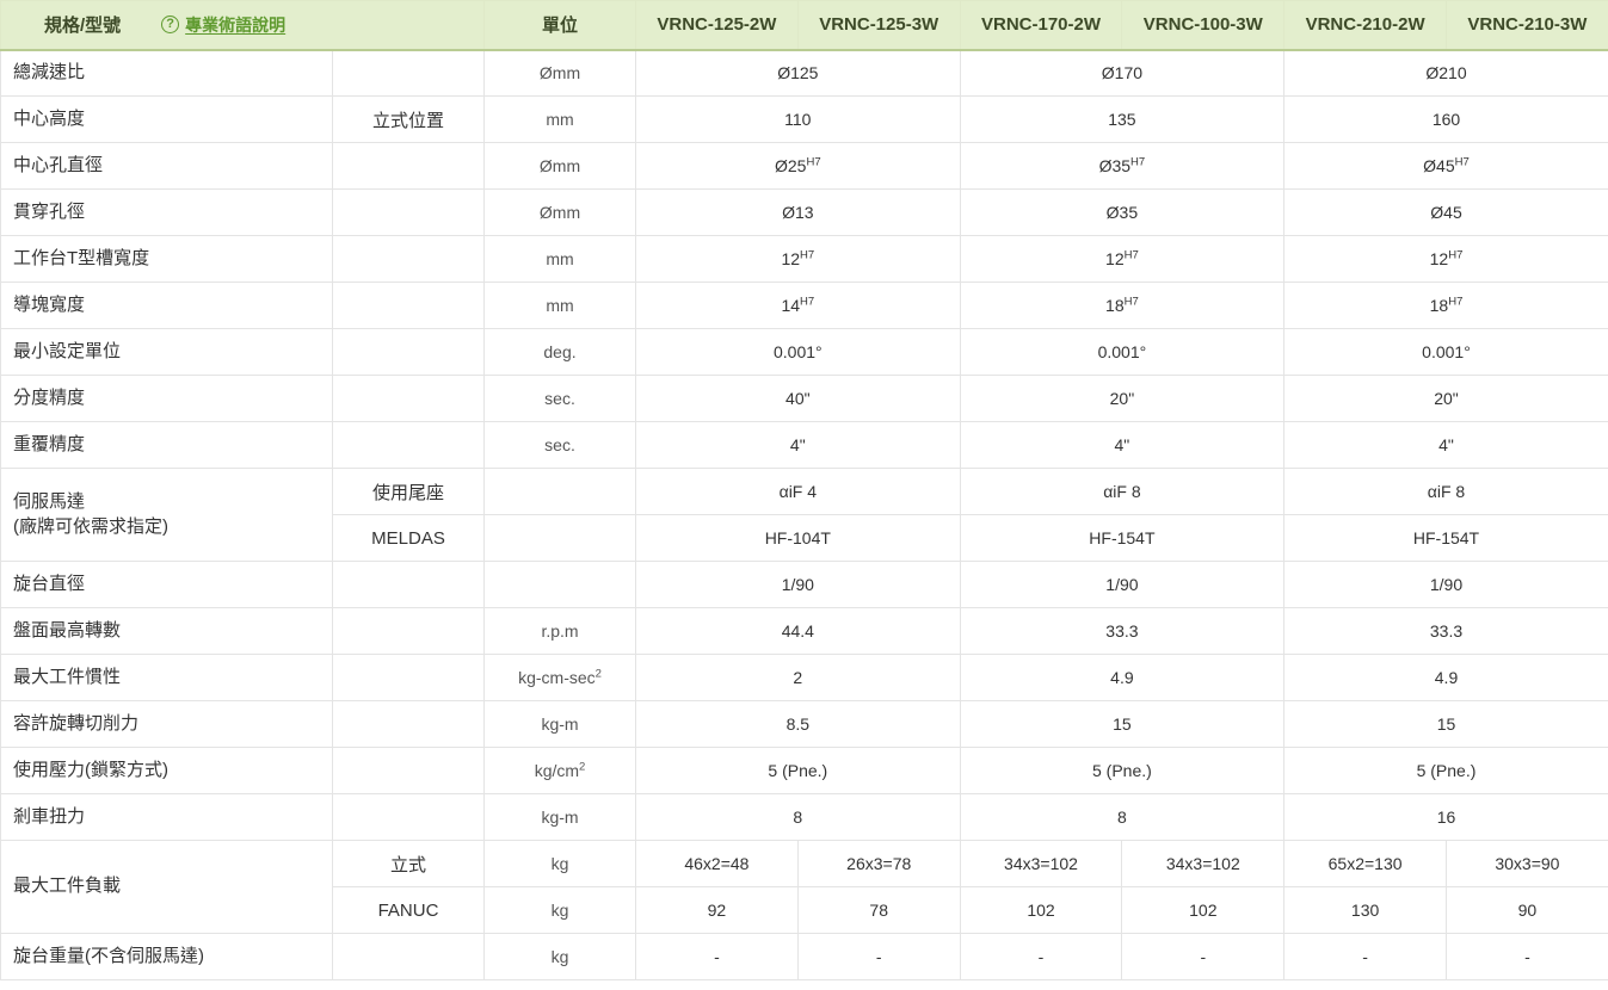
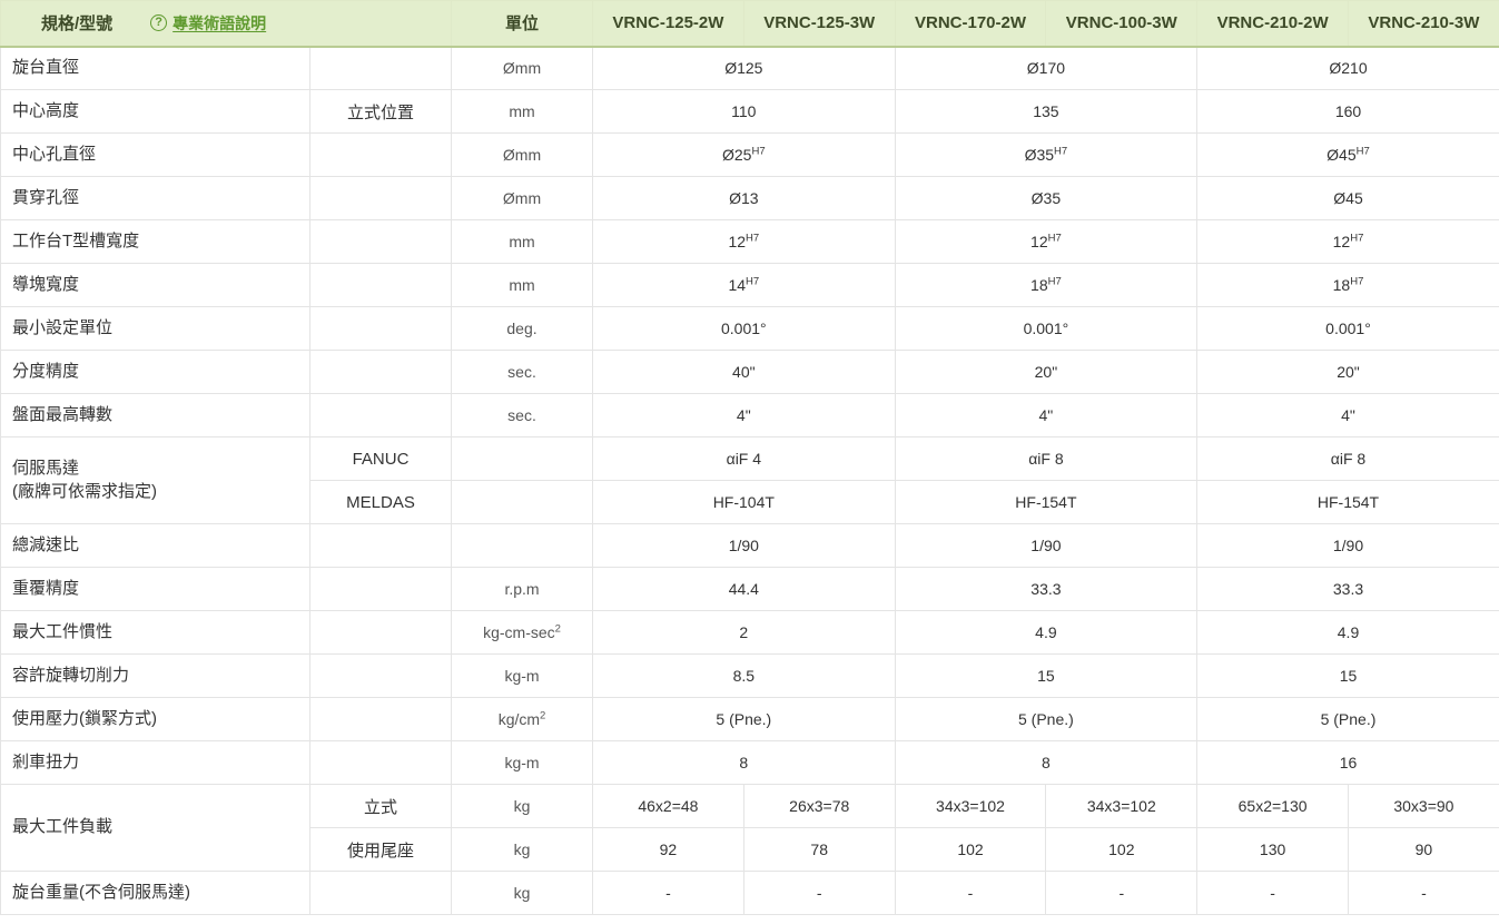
  規格/型號 ? 專業術語說明	單位	VRNC-125-2W	VRNC-125-3W	VRNC-170-2W	VRNC-100-3W	VRNC-210-2W	VRNC-210-3W
- 總減速比		Ømm	Ø125	Ø170	Ø210
+ 旋台直徑		Ømm	Ø125	Ø170	Ø210
  中心高度	立式位置	mm	110	135	160
  中心孔直徑		Ømm	Ø25H7	Ø35H7	Ø45H7
  貫穿孔徑		Ømm	Ø13	Ø35	Ø45
  工作台T型槽寬度		mm	12H7	12H7	12H7
  導塊寬度		mm	14H7	18H7	18H7
  最小設定單位		deg.	0.001°	0.001°	0.001°
  分度精度		sec.	40"	20"	20"
- 重覆精度		sec.	4"	4"	4"
+ 盤面最高轉數		sec.	4"	4"	4"
- 伺服馬達 (廠牌可依需求指定)	使用尾座		αiF 4	αiF 8	αiF 8
+ 伺服馬達 (廠牌可依需求指定)	FANUC		αiF 4	αiF 8	αiF 8
  MELDAS		HF-104T	HF-154T	HF-154T
- 旋台直徑			1/90	1/90	1/90
+ 總減速比			1/90	1/90	1/90
- 盤面最高轉數		r.p.m	44.4	33.3	33.3
+ 重覆精度		r.p.m	44.4	33.3	33.3
  最大工件慣性		kg-cm-sec2	2	4.9	4.9
  容許旋轉切削力		kg-m	8.5	15	15
  使用壓力(鎖緊方式)		kg/cm2	5 (Pne.)	5 (Pne.)	5 (Pne.)
  剎車扭力		kg-m	8	8	16
  最大工件負載	立式	kg	46x2=48	26x3=78	34x3=102	34x3=102	65x2=130	30x3=90
- FANUC	kg	92	78	102	102	130	90
+ 使用尾座	kg	92	78	102	102	130	90
  旋台重量(不含伺服馬達)		kg	-	-	-	-	-	-
